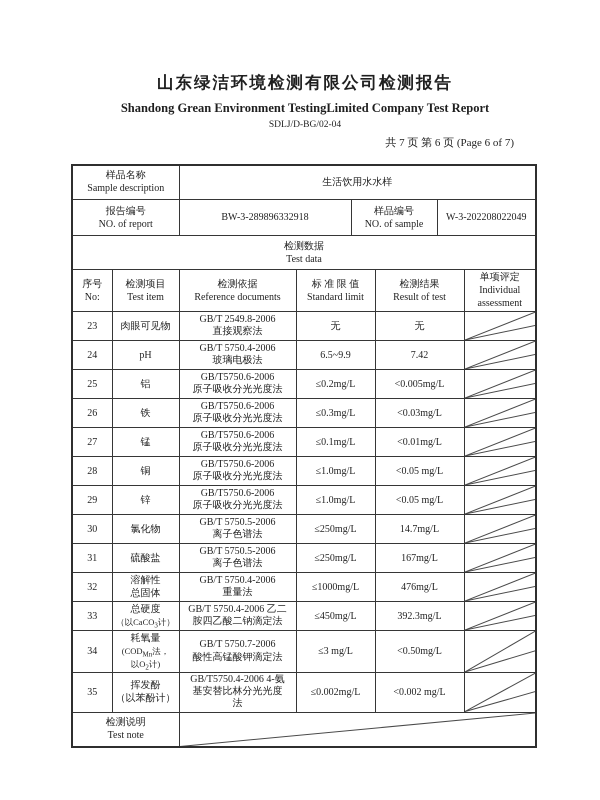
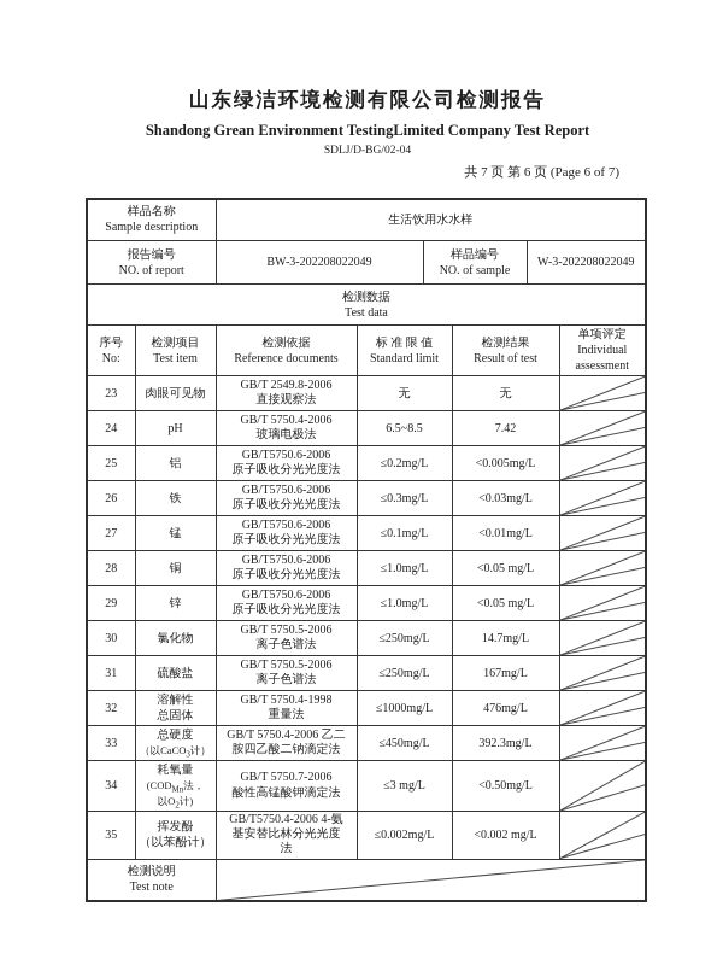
  山东绿洁环境检测有限公司检测报告
  Shandong Grean Environment TestingLimited Company Test Report
  SDLJ/D-BG/02-04
  共 7 页 第 6 页 (Page 6 of 7)
  样品名称 Sample description	生活饮用水水样
- 报告编号 NO. of report	BW-3-289896332918	样品编号 NO. of sample	W-3-202208022049
+ 报告编号 NO. of report	BW-3-202208022049	样品编号 NO. of sample	W-3-202208022049
  检测数据 Test data
  序号 No:	检测项目 Test item	检测依据 Reference documents	标 准 限 值 Standard limit	检测结果 Result of test	单项评定 Individual assessment
  23	肉眼可见物	GB/T 2549.8-2006 直接观察法	无	无
- 24	pH	GB/T 5750.4-2006 玻璃电极法	6.5~9.9	7.42
+ 24	pH	GB/T 5750.4-2006 玻璃电极法	6.5~8.5	7.42
  25	铝	GB/T5750.6-2006 原子吸收分光光度法	≤0.2mg/L	<0.005mg/L
  26	铁	GB/T5750.6-2006 原子吸收分光光度法	≤0.3mg/L	<0.03mg/L
  27	锰	GB/T5750.6-2006 原子吸收分光光度法	≤0.1mg/L	<0.01mg/L
  28	铜	GB/T5750.6-2006 原子吸收分光光度法	≤1.0mg/L	<0.05 mg/L
  29	锌	GB/T5750.6-2006 原子吸收分光光度法	≤1.0mg/L	<0.05 mg/L
  30	氯化物	GB/T 5750.5-2006 离子色谱法	≤250mg/L	14.7mg/L
  31	硫酸盐	GB/T 5750.5-2006 离子色谱法	≤250mg/L	167mg/L
- 32	溶解性 总固体	GB/T 5750.4-2006 重量法	≤1000mg/L	476mg/L
+ 32	溶解性 总固体	GB/T 5750.4-1998 重量法	≤1000mg/L	476mg/L
  33	总硬度（以CaCO3计）	GB/T 5750.4-2006 乙二 胺四乙酸二钠滴定法	≤450mg/L	392.3mg/L
  34	耗氧量(CODMn法，以O2计)	GB/T 5750.7-2006 酸性高锰酸钾滴定法	≤3 mg/L	<0.50mg/L
  35	挥发酚 （以苯酚计）	GB/T5750.4-2006 4-氨 基安替比林分光光度 法	≤0.002mg/L	<0.002 mg/L
  检测说明 Test note
